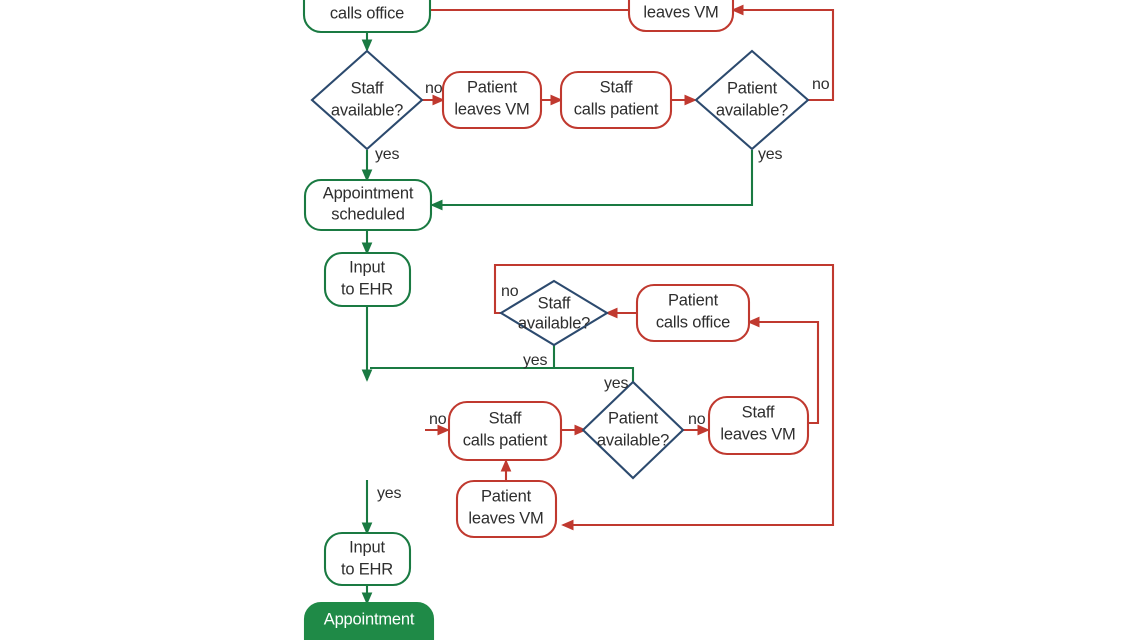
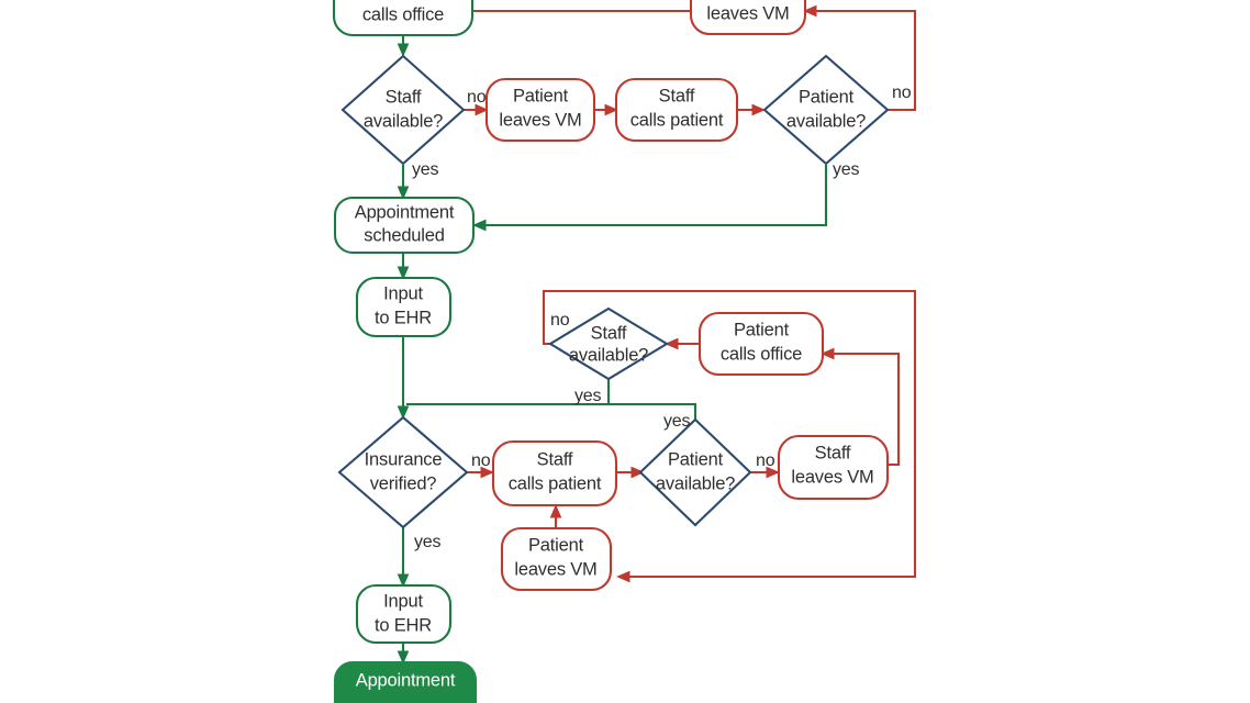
  calls office
  leaves VM
  Staff
  available?
  Patient
  leaves VM
  Staff
  calls patient
  Patient
  available?
  Appointment
  scheduled
  Input
  to EHR
  Staff
  available?
  Patient
  calls office
+ Insurance
+ verified?
  Staff
  calls patient
  Patient
  available?
  Staff
  leaves VM
  Patient
  leaves VM
  Input
  to EHR
  Appointment
  no
  yes
  no
  yes
  no
  yes
  yes
  no
  yes
  no
